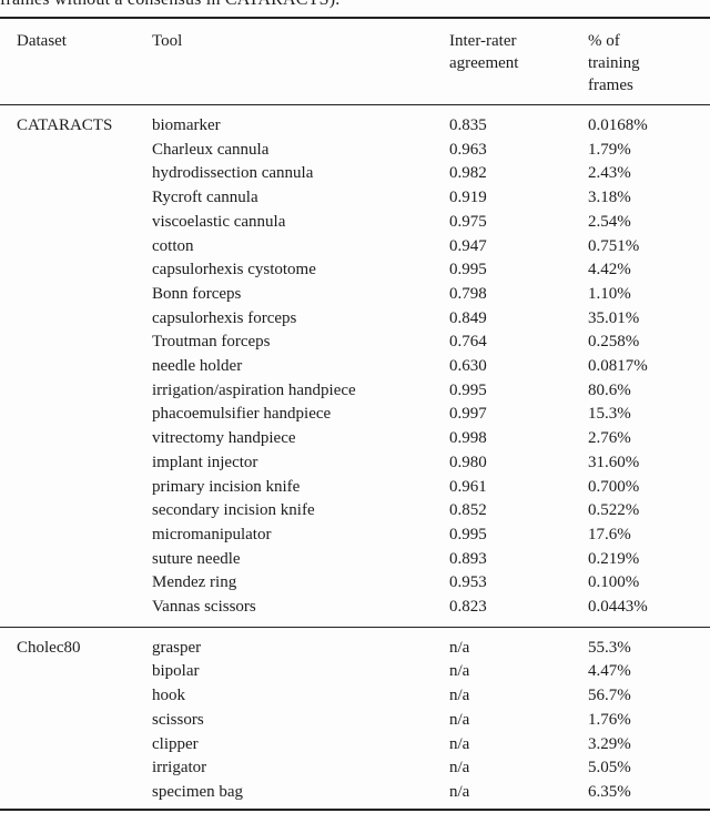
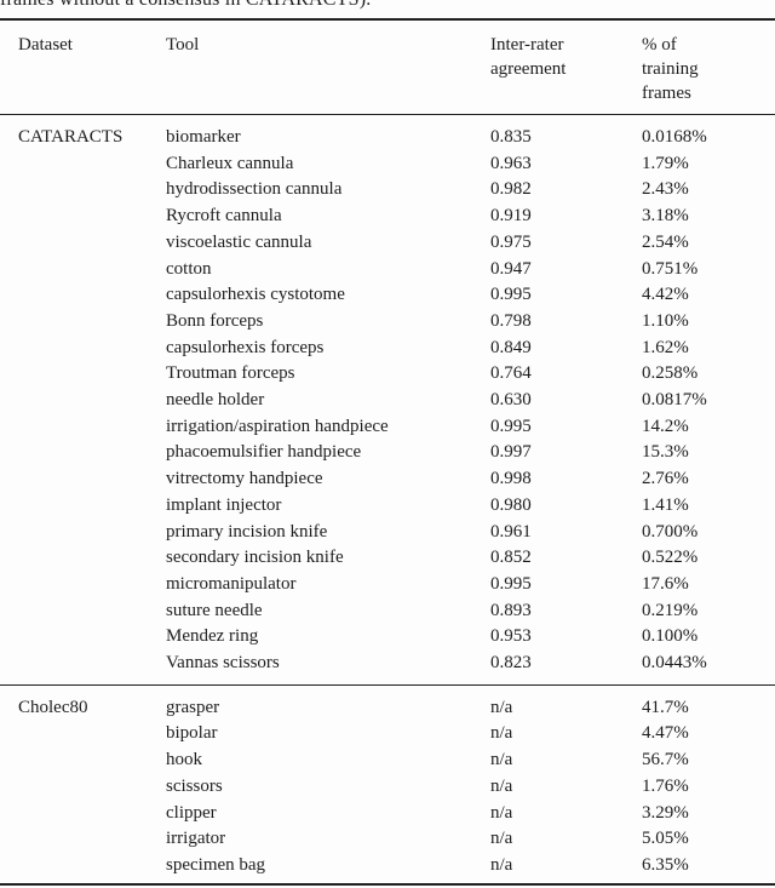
  Dataset	Tool	Inter-rater agreement	% of training frames
  CATARACTS	biomarker	0.835	0.0168%
  	Charleux cannula	0.963	1.79%
  	hydrodissection cannula	0.982	2.43%
  	Rycroft cannula	0.919	3.18%
  	viscoelastic cannula	0.975	2.54%
  	cotton	0.947	0.751%
  	capsulorhexis cystotome	0.995	4.42%
  	Bonn forceps	0.798	1.10%
- 	capsulorhexis forceps	0.849	35.01%
+ 	capsulorhexis forceps	0.849	1.62%
  	Troutman forceps	0.764	0.258%
  	needle holder	0.630	0.0817%
- 	irrigation/aspiration handpiece	0.995	80.6%
+ 	irrigation/aspiration handpiece	0.995	14.2%
  	phacoemulsifier handpiece	0.997	15.3%
  	vitrectomy handpiece	0.998	2.76%
- 	implant injector	0.980	31.60%
+ 	implant injector	0.980	1.41%
  	primary incision knife	0.961	0.700%
  	secondary incision knife	0.852	0.522%
  	micromanipulator	0.995	17.6%
  	suture needle	0.893	0.219%
  	Mendez ring	0.953	0.100%
  	Vannas scissors	0.823	0.0443%
- Cholec80	grasper	n/a	55.3%
+ Cholec80	grasper	n/a	41.7%
  	bipolar	n/a	4.47%
  	hook	n/a	56.7%
  	scissors	n/a	1.76%
  	clipper	n/a	3.29%
  	irrigator	n/a	5.05%
  	specimen bag	n/a	6.35%
